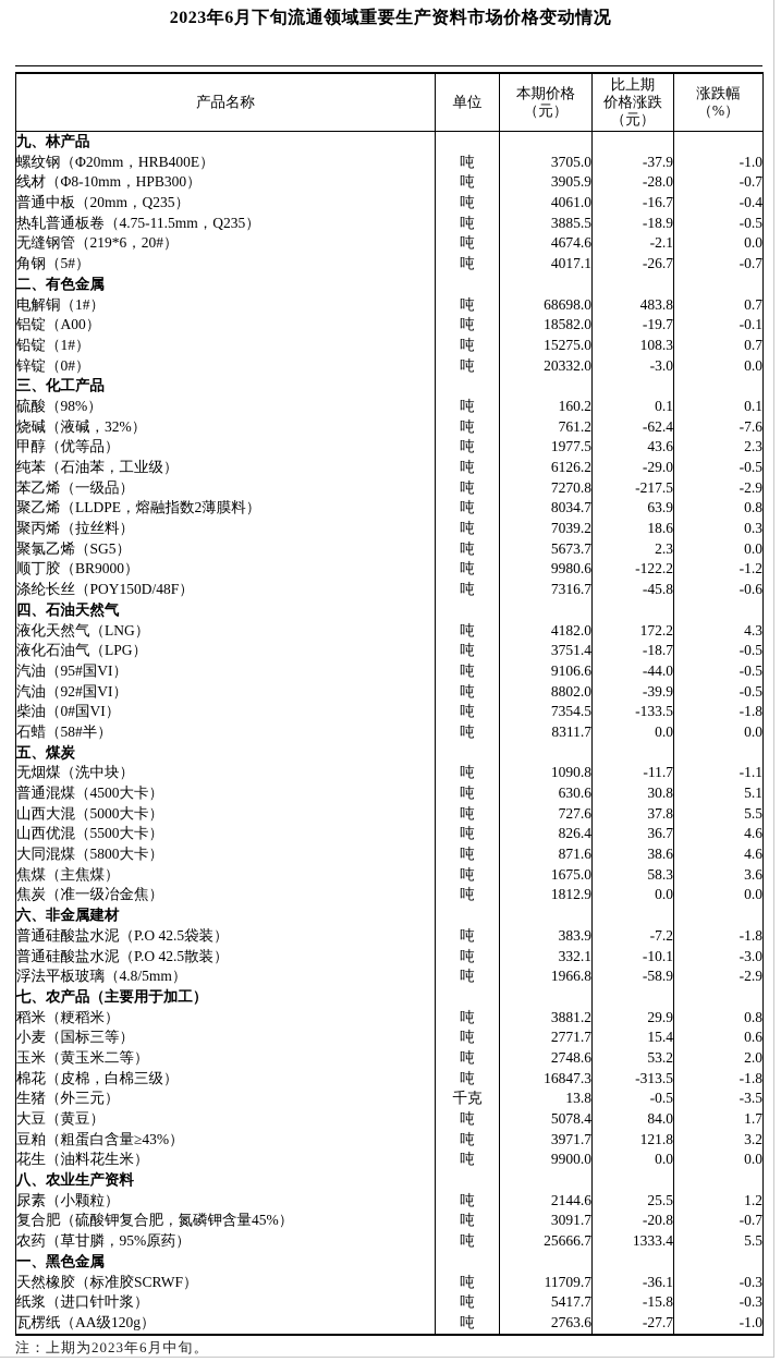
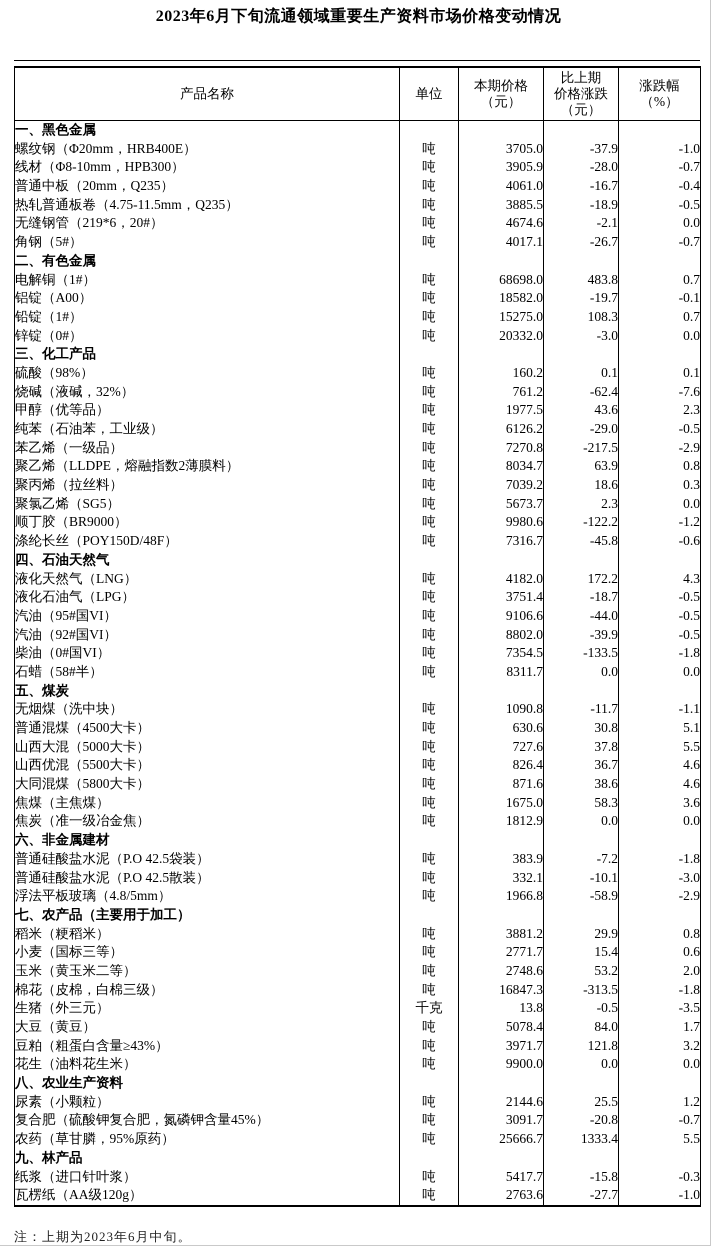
  2023年6月下旬流通领域重要生产资料市场价格变动情况
  产品名称	单位	本期价格 （元）	比上期 价格涨跌 （元）	涨跌幅 （%）
- 九、林产品
+ 一、黑色金属
  螺纹钢（Φ20mm，HRB400E）	吨	3705.0	-37.9	-1.0
  线材（Φ8-10mm，HPB300）	吨	3905.9	-28.0	-0.7
  普通中板（20mm，Q235）	吨	4061.0	-16.7	-0.4
  热轧普通板卷（4.75-11.5mm，Q235）	吨	3885.5	-18.9	-0.5
  无缝钢管（219*6，20#）	吨	4674.6	-2.1	0.0
  角钢（5#）	吨	4017.1	-26.7	-0.7
  二、有色金属
  电解铜（1#）	吨	68698.0	483.8	0.7
  铝锭（A00）	吨	18582.0	-19.7	-0.1
  铅锭（1#）	吨	15275.0	108.3	0.7
  锌锭（0#）	吨	20332.0	-3.0	0.0
  三、化工产品
  硫酸（98%）	吨	160.2	0.1	0.1
  烧碱（液碱，32%）	吨	761.2	-62.4	-7.6
  甲醇（优等品）	吨	1977.5	43.6	2.3
  纯苯（石油苯，工业级）	吨	6126.2	-29.0	-0.5
  苯乙烯（一级品）	吨	7270.8	-217.5	-2.9
  聚乙烯（LLDPE，熔融指数2薄膜料）	吨	8034.7	63.9	0.8
  聚丙烯（拉丝料）	吨	7039.2	18.6	0.3
  聚氯乙烯（SG5）	吨	5673.7	2.3	0.0
  顺丁胶（BR9000）	吨	9980.6	-122.2	-1.2
  涤纶长丝（POY150D/48F）	吨	7316.7	-45.8	-0.6
  四、石油天然气
  液化天然气（LNG）	吨	4182.0	172.2	4.3
  液化石油气（LPG）	吨	3751.4	-18.7	-0.5
  汽油（95#国VI）	吨	9106.6	-44.0	-0.5
  汽油（92#国VI）	吨	8802.0	-39.9	-0.5
  柴油（0#国VI）	吨	7354.5	-133.5	-1.8
  石蜡（58#半）	吨	8311.7	0.0	0.0
  五、煤炭
  无烟煤（洗中块）	吨	1090.8	-11.7	-1.1
  普通混煤（4500大卡）	吨	630.6	30.8	5.1
  山西大混（5000大卡）	吨	727.6	37.8	5.5
  山西优混（5500大卡）	吨	826.4	36.7	4.6
  大同混煤（5800大卡）	吨	871.6	38.6	4.6
  焦煤（主焦煤）	吨	1675.0	58.3	3.6
  焦炭（准一级冶金焦）	吨	1812.9	0.0	0.0
  六、非金属建材
  普通硅酸盐水泥（P.O 42.5袋装）	吨	383.9	-7.2	-1.8
  普通硅酸盐水泥（P.O 42.5散装）	吨	332.1	-10.1	-3.0
  浮法平板玻璃（4.8/5mm）	吨	1966.8	-58.9	-2.9
  七、农产品（主要用于加工）
  稻米（粳稻米）	吨	3881.2	29.9	0.8
  小麦（国标三等）	吨	2771.7	15.4	0.6
  玉米（黄玉米二等）	吨	2748.6	53.2	2.0
  棉花（皮棉，白棉三级）	吨	16847.3	-313.5	-1.8
  生猪（外三元）	千克	13.8	-0.5	-3.5
  大豆（黄豆）	吨	5078.4	84.0	1.7
  豆粕（粗蛋白含量≥43%）	吨	3971.7	121.8	3.2
  花生（油料花生米）	吨	9900.0	0.0	0.0
  八、农业生产资料
  尿素（小颗粒）	吨	2144.6	25.5	1.2
  复合肥（硫酸钾复合肥，氮磷钾含量45%）	吨	3091.7	-20.8	-0.7
  农药（草甘膦，95%原药）	吨	25666.7	1333.4	5.5
- 一、黑色金属
+ 九、林产品
- 天然橡胶（标准胶SCRWF）	吨	11709.7	-36.1	-0.3
  纸浆（进口针叶浆）	吨	5417.7	-15.8	-0.3
  瓦楞纸（AA级120g）	吨	2763.6	-27.7	-1.0
  注：上期为2023年6月中旬。
